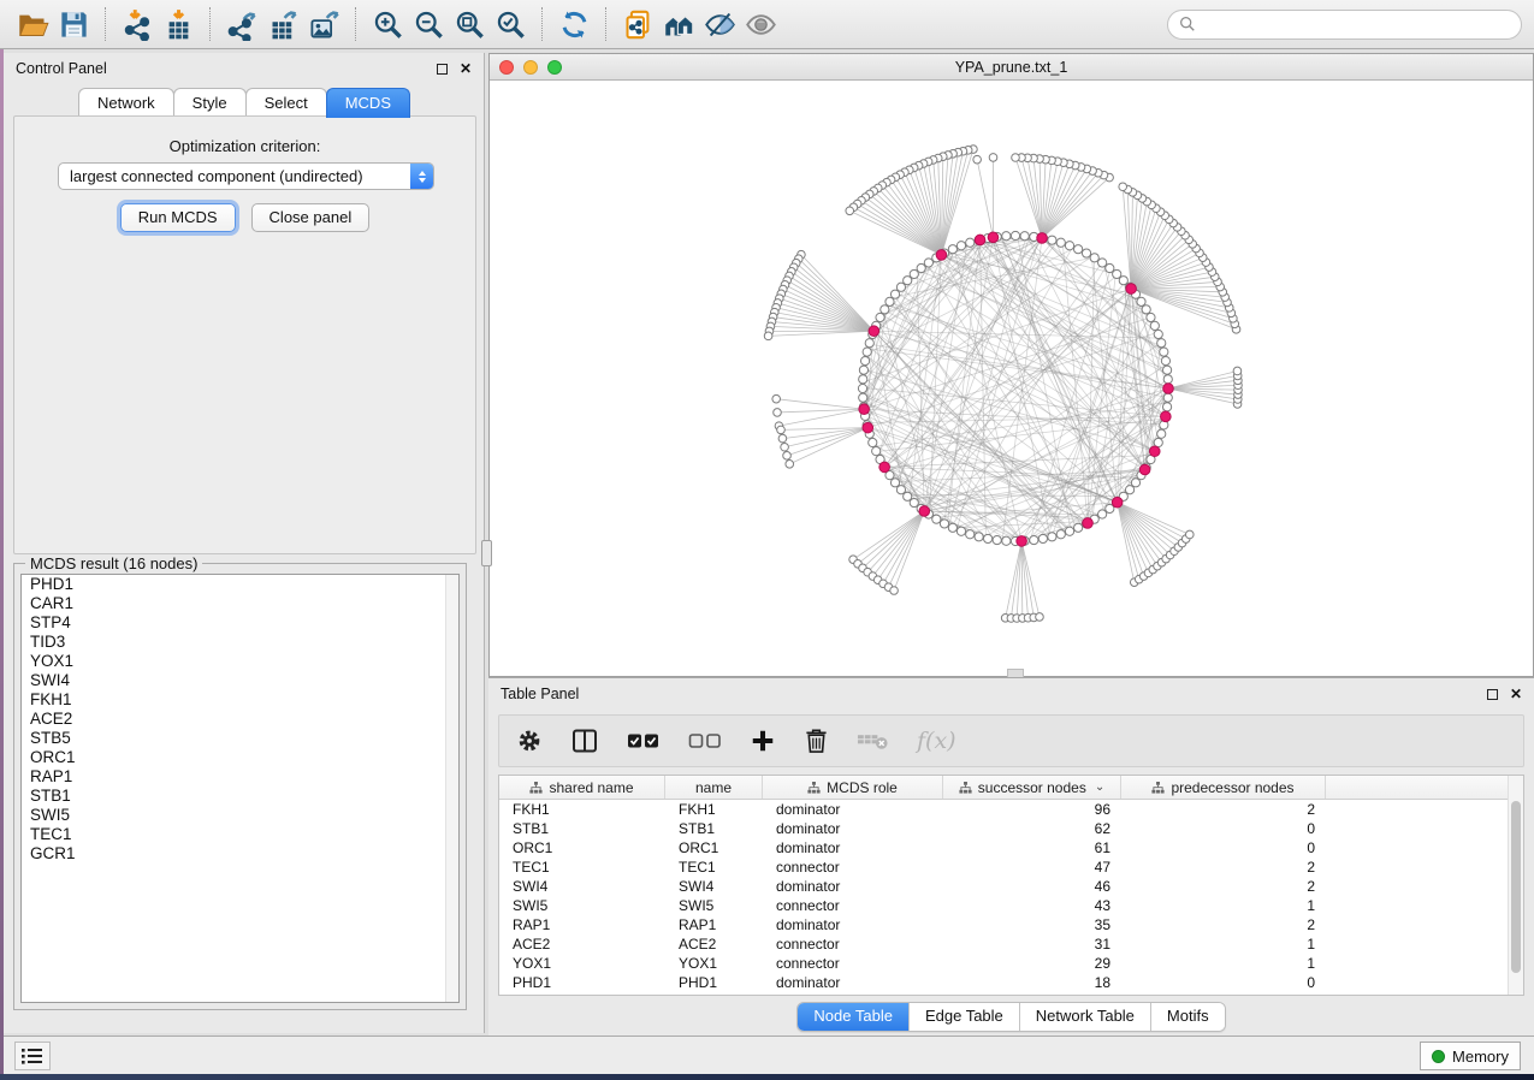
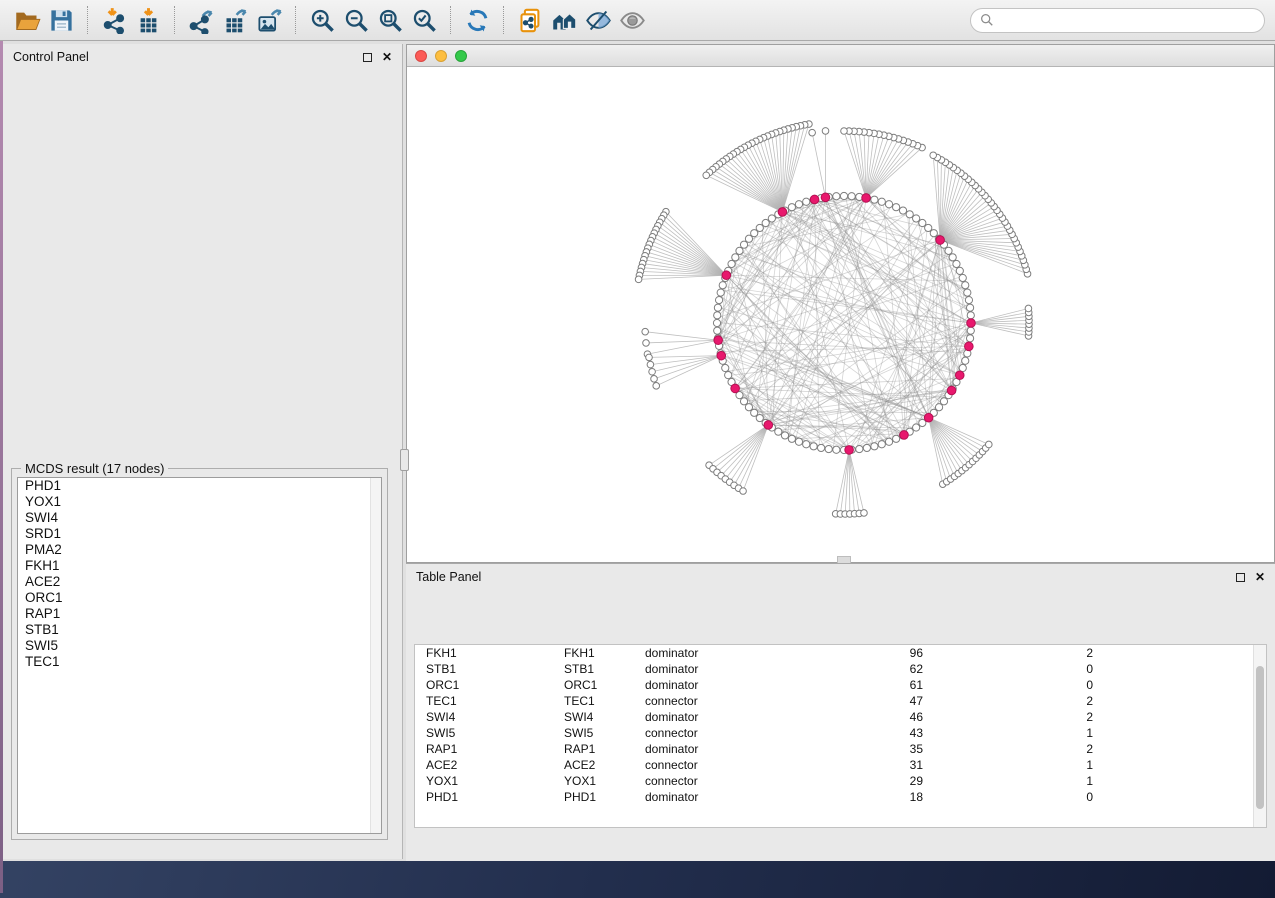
  Control Panel
  ✕
- Network
- Style
- Select
- MCDS
- Optimization criterion:
- largest connected component (undirected)
- Run MCDS
- Close panel
- MCDS result (16 nodes)
+ MCDS result (17 nodes)
  PHD1
- CAR1
- STP4
- TID3
  YOX1
  SWI4
+ SRD1
+ PMA2
  FKH1
  ACE2
- STB5
  ORC1
  RAP1
  STB1
  SWI5
  TEC1
- GCR1
- YPA_prune.txt_1
  Table Panel
  ✕
- f(x)
- shared name
- name
- MCDS role
- successor nodes
- ⌄
- predecessor nodes
  FKH1
  FKH1
  dominator
  96
  2
  STB1
  STB1
  dominator
  62
  0
  ORC1
  ORC1
  dominator
  61
  0
  TEC1
  TEC1
  connector
  47
  2
  SWI4
  SWI4
  dominator
  46
  2
  SWI5
  SWI5
  connector
  43
  1
  RAP1
  RAP1
  dominator
  35
  2
  ACE2
  ACE2
  connector
  31
  1
  YOX1
  YOX1
  connector
  29
  1
  PHD1
  PHD1
  dominator
  18
  0
- Node Table
- Edge Table
- Network Table
- Motifs
- Memory
